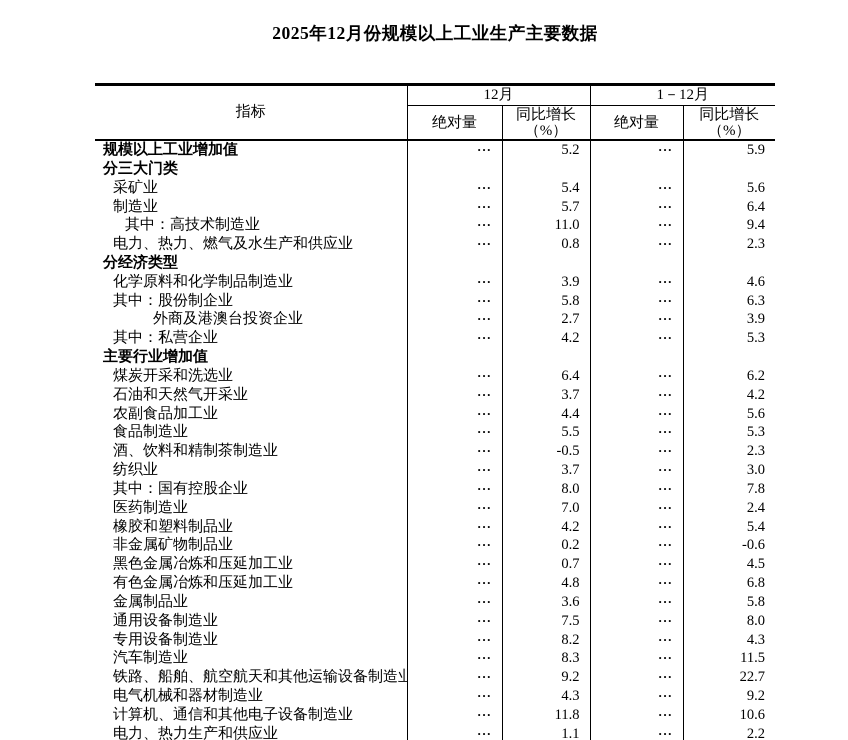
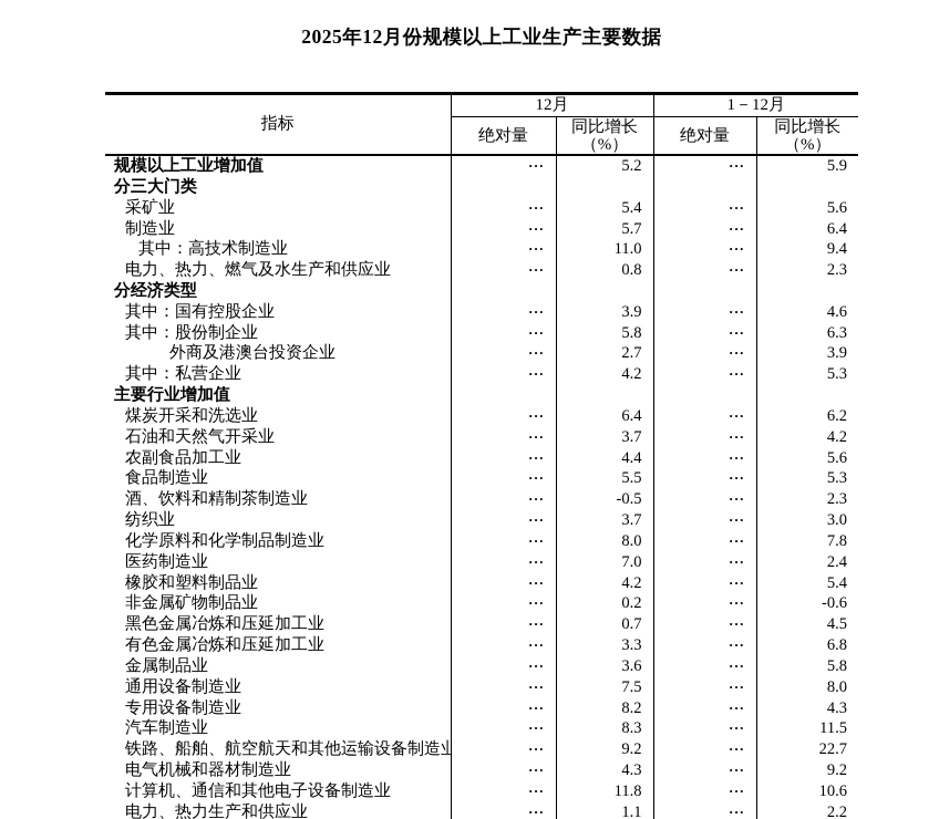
  2025年12月份规模以上工业生产主要数据
  指标	12月	1－12月
  绝对量	同比增长 （%）	绝对量	同比增长 （%）
  规模以上工业增加值	···	5.2	···	5.9
  分三大门类
  采矿业	···	5.4	···	5.6
  制造业	···	5.7	···	6.4
  其中：高技术制造业	···	11.0	···	9.4
  电力、热力、燃气及水生产和供应业	···	0.8	···	2.3
  分经济类型
- 化学原料和化学制品制造业	···	3.9	···	4.6
+ 其中：国有控股企业	···	3.9	···	4.6
  其中：股份制企业	···	5.8	···	6.3
  外商及港澳台投资企业	···	2.7	···	3.9
  其中：私营企业	···	4.2	···	5.3
  主要行业增加值
  煤炭开采和洗选业	···	6.4	···	6.2
  石油和天然气开采业	···	3.7	···	4.2
  农副食品加工业	···	4.4	···	5.6
  食品制造业	···	5.5	···	5.3
  酒、饮料和精制茶制造业	···	-0.5	···	2.3
  纺织业	···	3.7	···	3.0
- 其中：国有控股企业	···	8.0	···	7.8
+ 化学原料和化学制品制造业	···	8.0	···	7.8
  医药制造业	···	7.0	···	2.4
  橡胶和塑料制品业	···	4.2	···	5.4
  非金属矿物制品业	···	0.2	···	-0.6
  黑色金属冶炼和压延加工业	···	0.7	···	4.5
- 有色金属冶炼和压延加工业	···	4.8	···	6.8
+ 有色金属冶炼和压延加工业	···	3.3	···	6.8
  金属制品业	···	3.6	···	5.8
  通用设备制造业	···	7.5	···	8.0
  专用设备制造业	···	8.2	···	4.3
  汽车制造业	···	8.3	···	11.5
  铁路、船舶、航空航天和其他运输设备制造业	···	9.2	···	22.7
  电气机械和器材制造业	···	4.3	···	9.2
  计算机、通信和其他电子设备制造业	···	11.8	···	10.6
  电力、热力生产和供应业	···	1.1	···	2.2
